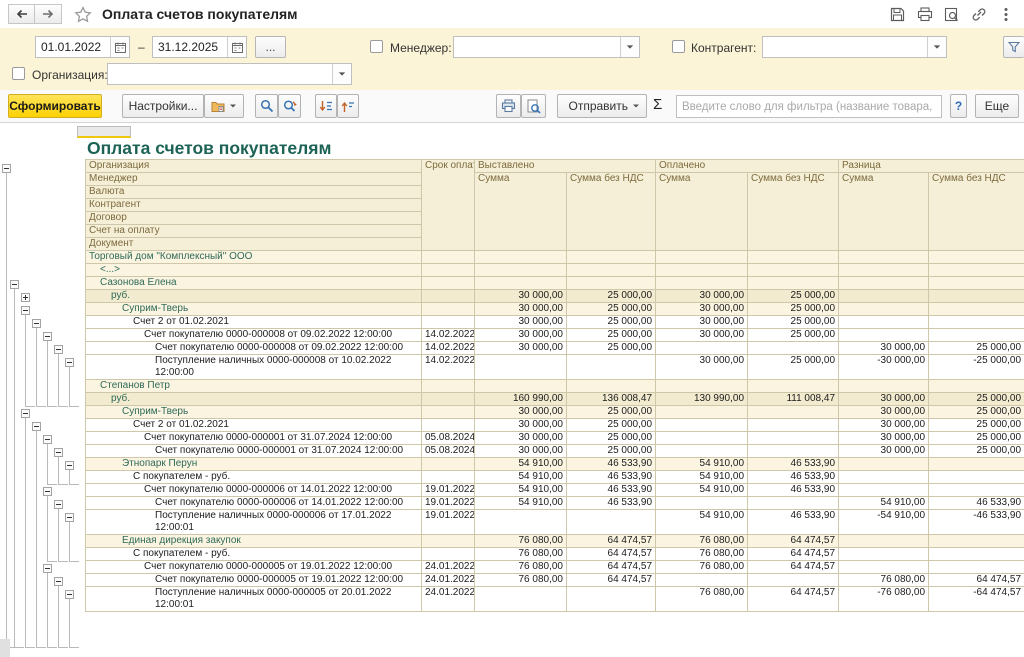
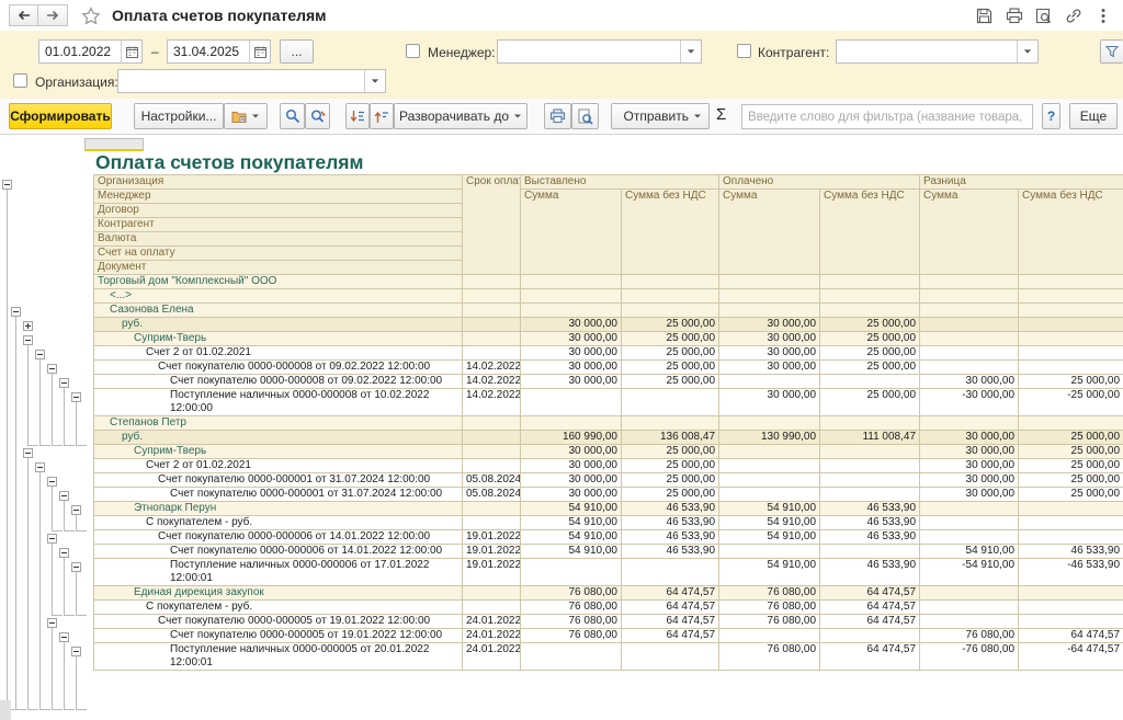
  Оплата счетов покупателям
  01.01.2022
  –
- 31.12.2025
+ 31.04.2025
  ...
  Менеджер:
  Контрагент:
  Организация
  Сформировать
  Настройки...
+ Разворачивать до
  Отправить
  Σ
  Введите слово для фильтра (название товара,
  ?
  Еще
  Оплата счетов покупателям
  Организация	Срок опла	Выставлено	Оплачено	Разница
  Менеджер	Сумма	Сумма без НДС	Сумма	Сумма без НДС	Сумма	Сумма без НДС
- Валюта
+ Договор
  Контрагент
- Договор
+ Валюта
  Счет на оплату
  Документ
  Торговый дом "Комплексный" ООО
  <...>
  Сазонова Елена
  руб.		30 000,00	25 000,00	30 000,00	25 000,00
  Суприм-Тверь		30 000,00	25 000,00	30 000,00	25 000,00
  Счет 2 от 01.02.2021		30 000,00	25 000,00	30 000,00	25 000,00
  Счет покупателю 0000-000008 от 09.02.2022 12:00:00	14.02.2022	30 000,00	25 000,00	30 000,00	25 000,00
  Счет покупателю 0000-000008 от 09.02.2022 12:00:00	14.02.2022	30 000,00	25 000,00			30 000,00	25 000,00
  Поступление наличных 0000-000008 от 10.02.202212:00:00	14.02.2022			30 000,00	25 000,00	-30 000,00	-25 000,00
  Степанов Петр
  руб.		160 990,00	136 008,47	130 990,00	111 008,47	30 000,00	25 000,00
  Суприм-Тверь		30 000,00	25 000,00			30 000,00	25 000,00
  Счет 2 от 01.02.2021		30 000,00	25 000,00			30 000,00	25 000,00
  Счет покупателю 0000-000001 от 31.07.2024 12:00:00	05.08.2024	30 000,00	25 000,00			30 000,00	25 000,00
  Счет покупателю 0000-000001 от 31.07.2024 12:00:00	05.08.2024	30 000,00	25 000,00			30 000,00	25 000,00
  Этнопарк Перун		54 910,00	46 533,90	54 910,00	46 533,90
  С покупателем - руб.		54 910,00	46 533,90	54 910,00	46 533,90
  Счет покупателю 0000-000006 от 14.01.2022 12:00:00	19.01.2022	54 910,00	46 533,90	54 910,00	46 533,90
  Счет покупателю 0000-000006 от 14.01.2022 12:00:00	19.01.2022	54 910,00	46 533,90			54 910,00	46 533,90
  Поступление наличных 0000-000006 от 17.01.202212:00:01	19.01.2022			54 910,00	46 533,90	-54 910,00	-46 533,90
  Единая дирекция закупок		76 080,00	64 474,57	76 080,00	64 474,57
  С покупателем - руб.		76 080,00	64 474,57	76 080,00	64 474,57
  Счет покупателю 0000-000005 от 19.01.2022 12:00:00	24.01.2022	76 080,00	64 474,57	76 080,00	64 474,57
  Счет покупателю 0000-000005 от 19.01.2022 12:00:00	24.01.2022	76 080,00	64 474,57			76 080,00	64 474,57
  Поступление наличных 0000-000005 от 20.01.202212:00:01	24.01.2022			76 080,00	64 474,57	-76 080,00	-64 474,57
